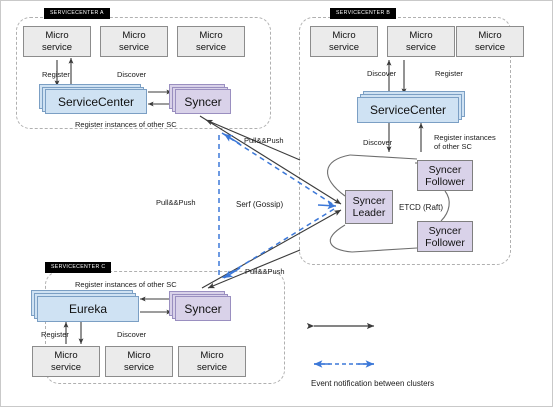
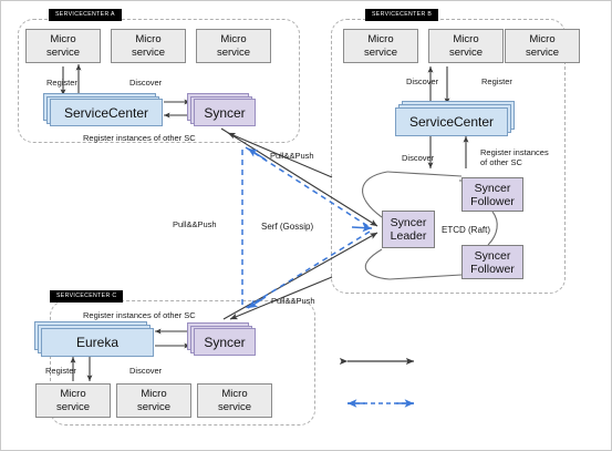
  Micro
  service
  Micro
  service
  Micro
  service
  ServiceCenter
  Syncer
  Register
  Discover
  Register instances of other SC
  Micro
  service
  Micro
  service
  Micro
  service
  ServiceCenter
  Discover
  Register
  Discover
  Register instances
  of other SC
  Syncer
  Leader
  Syncer
  Follower
  Syncer
  Follower
  ETCD (Raft)
  Eureka
  Syncer
  Micro
  service
  Micro
  service
  Micro
  service
  Register instances of other SC
  Register
  Discover
  Pull&&Push
  Pull&&Push
  Pull&&Push
  Serf (Gossip)
- Event notification between clusters
